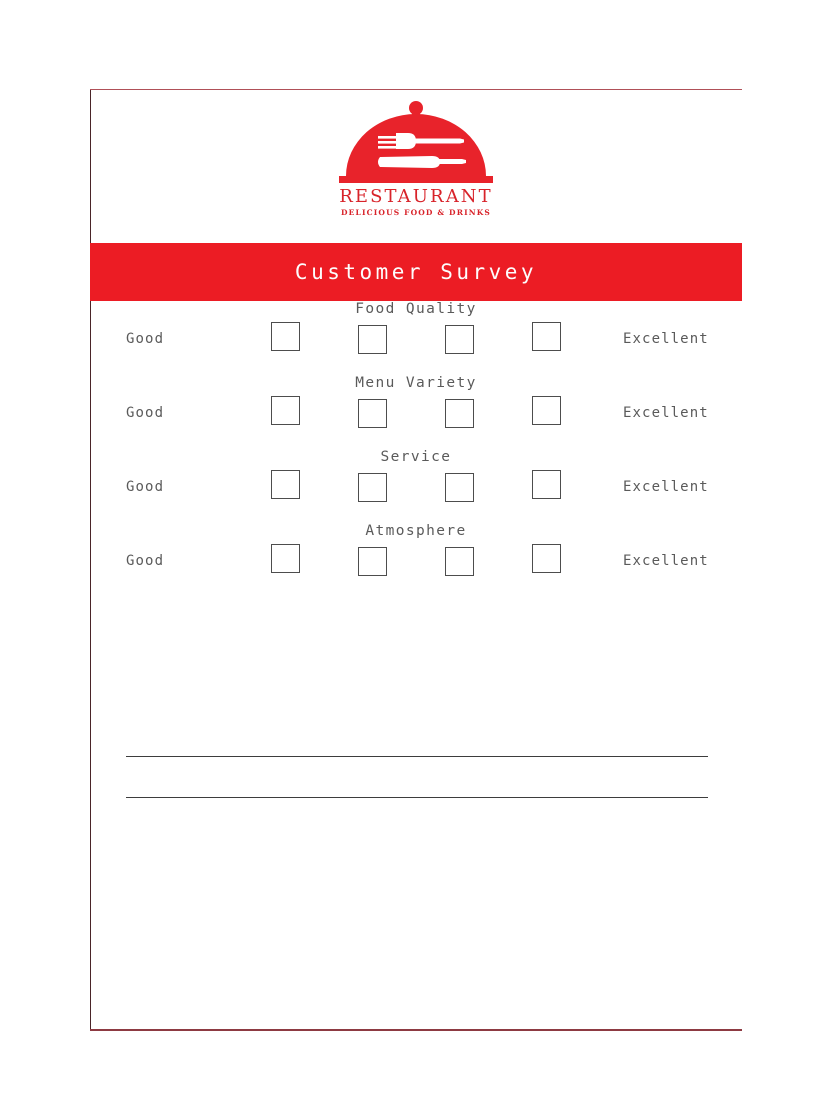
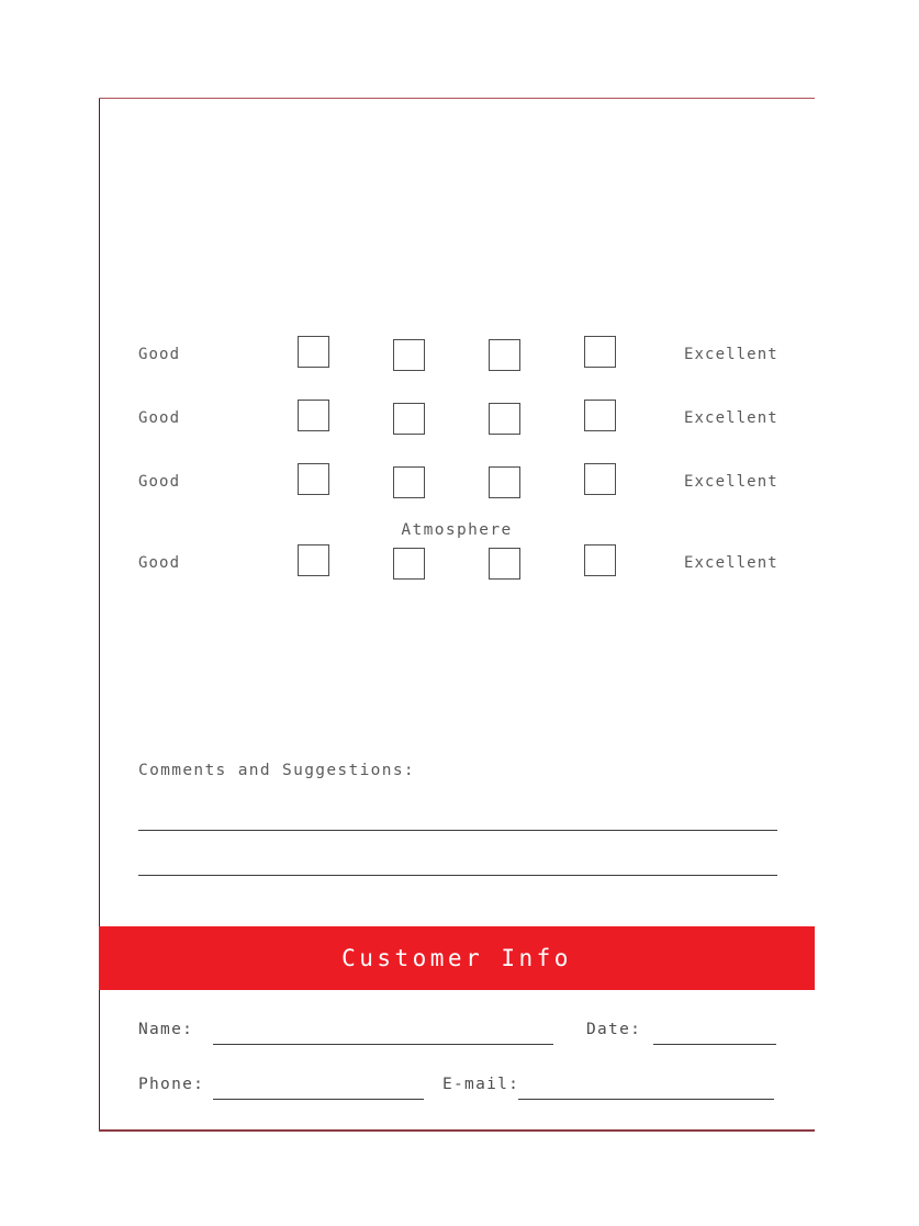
- RESTAURANT
- DELICIOUS FOOD & DRINKS
- Customer Survey
- Food Quality
  Good
  Excellent
- Menu Variety
  Good
  Excellent
- Service
  Good
  Excellent
  Atmosphere
  Good
  Excellent
+ Comments and Suggestions:
+ Customer Info
+ Name:
+ Date:
+ Phone:
+ E-mail:
